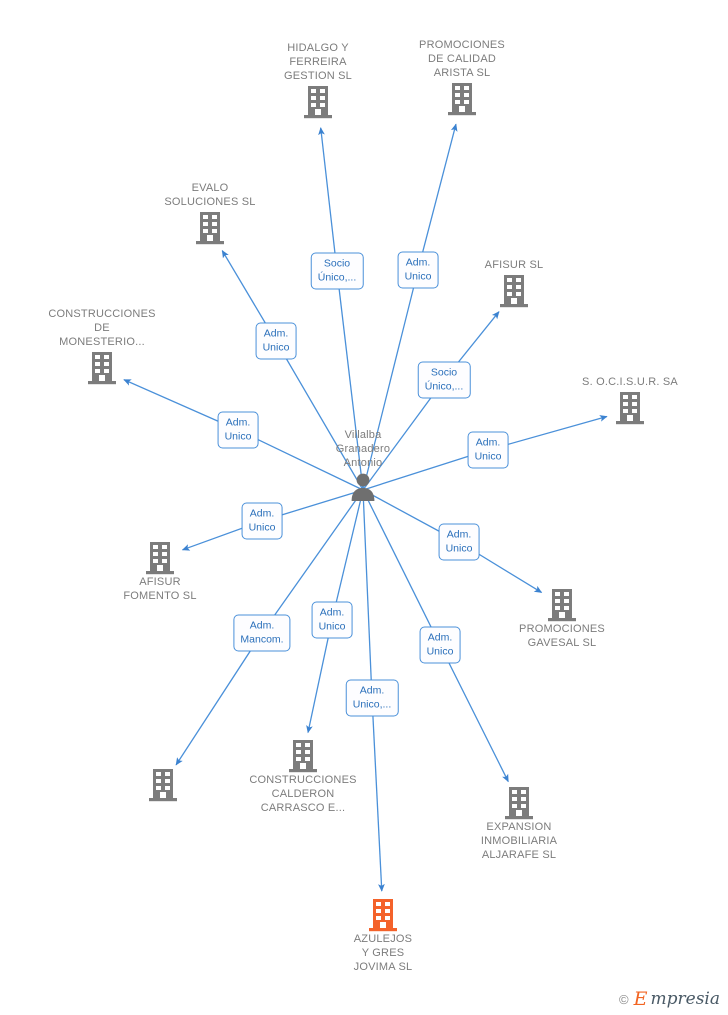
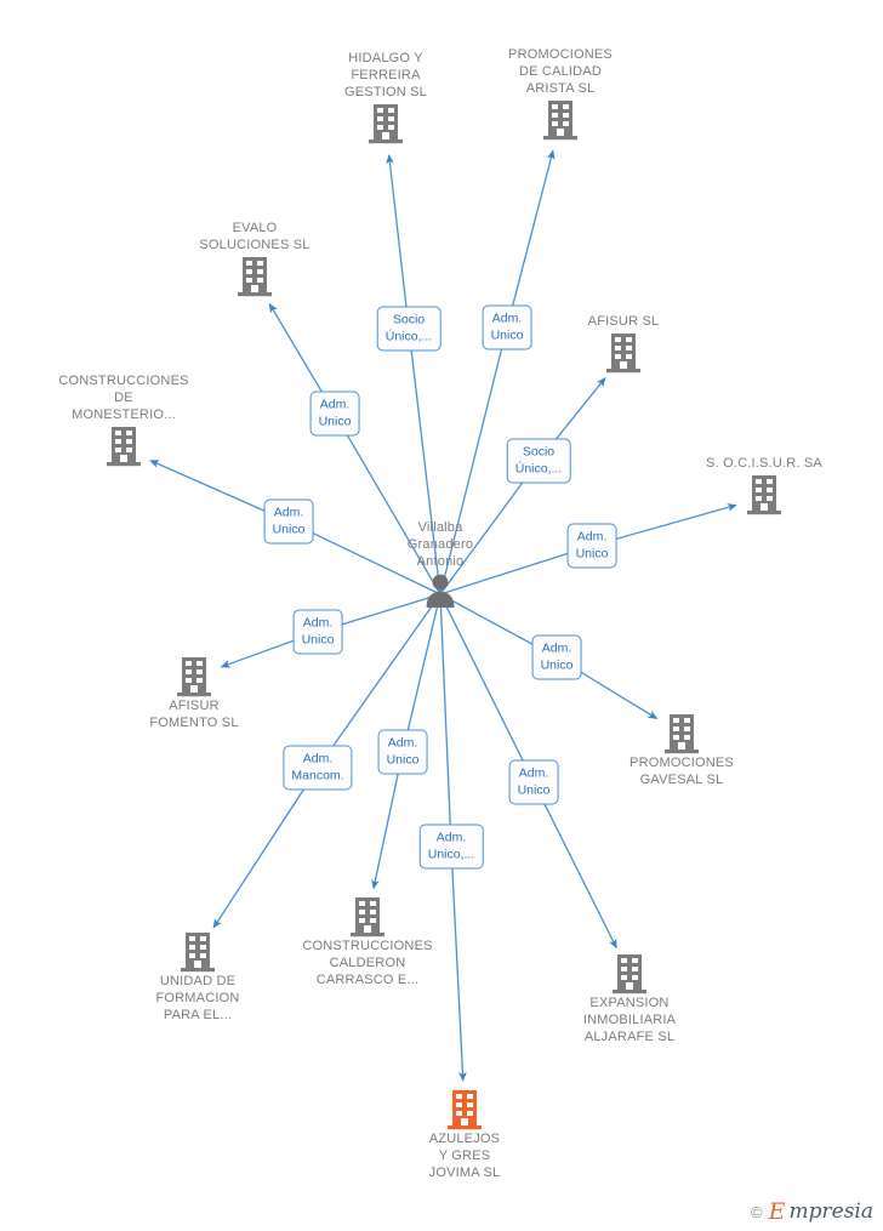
  Socio
  Único,...
  Adm.
  Unico
  Adm.
  Unico
  Adm.
  Unico
  Socio
  Único,...
  Adm.
  Unico
  Adm.
  Unico
  Adm.
  Unico
  Adm.
  Mancom.
  Adm.
  Unico
  Adm.
  Unico
  Adm.
  Unico,...
  Villalba
  Granadero
  Antonio
  HIDALGO Y
  FERREIRA
  GESTION SL
  PROMOCIONES
  DE CALIDAD
  ARISTA SL
  EVALO
  SOLUCIONES SL
  CONSTRUCCIONES
  DE
  MONESTERIO...
  AFISUR SL
  S. O.C.I.S.U.R. SA
  AFISUR
  FOMENTO SL
  PROMOCIONES
  GAVESAL SL
+ UNIDAD DE
+ FORMACION
+ PARA EL...
  CONSTRUCCIONES
  CALDERON
  CARRASCO E...
  EXPANSION
  INMOBILIARIA
  ALJARAFE SL
  AZULEJOS
  Y GRES
  JOVIMA SL
  ©
  E
  mpresia
